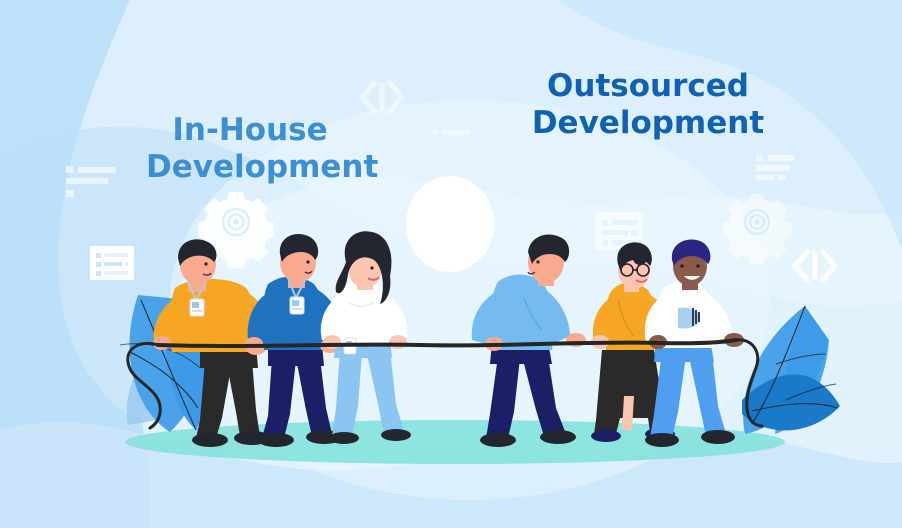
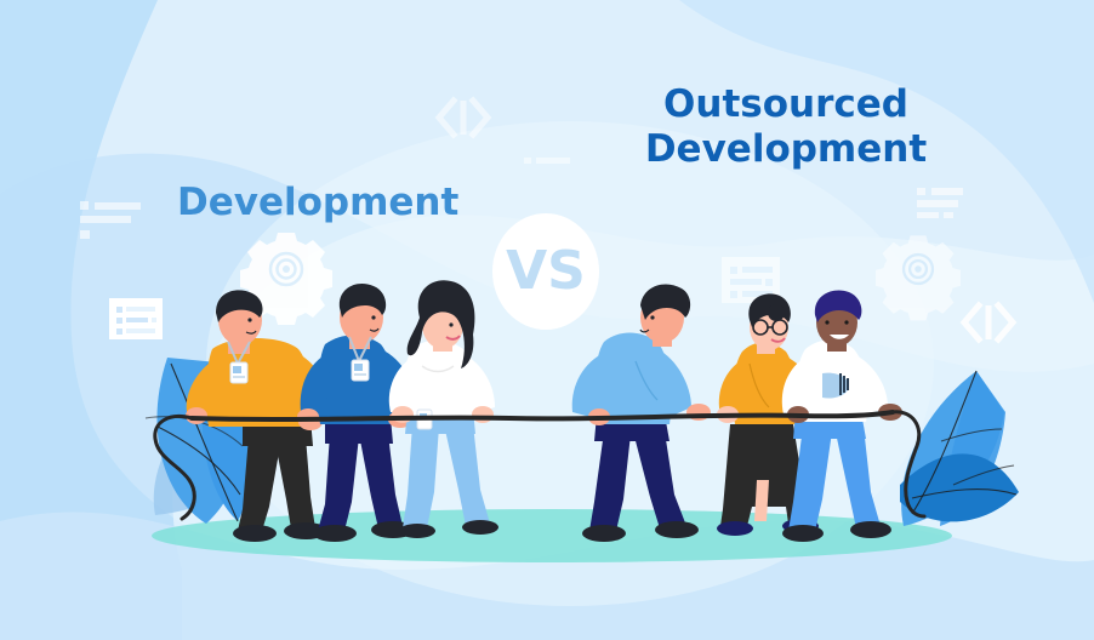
- In-House
  Development
  Outsourced
  Development
+ VS
